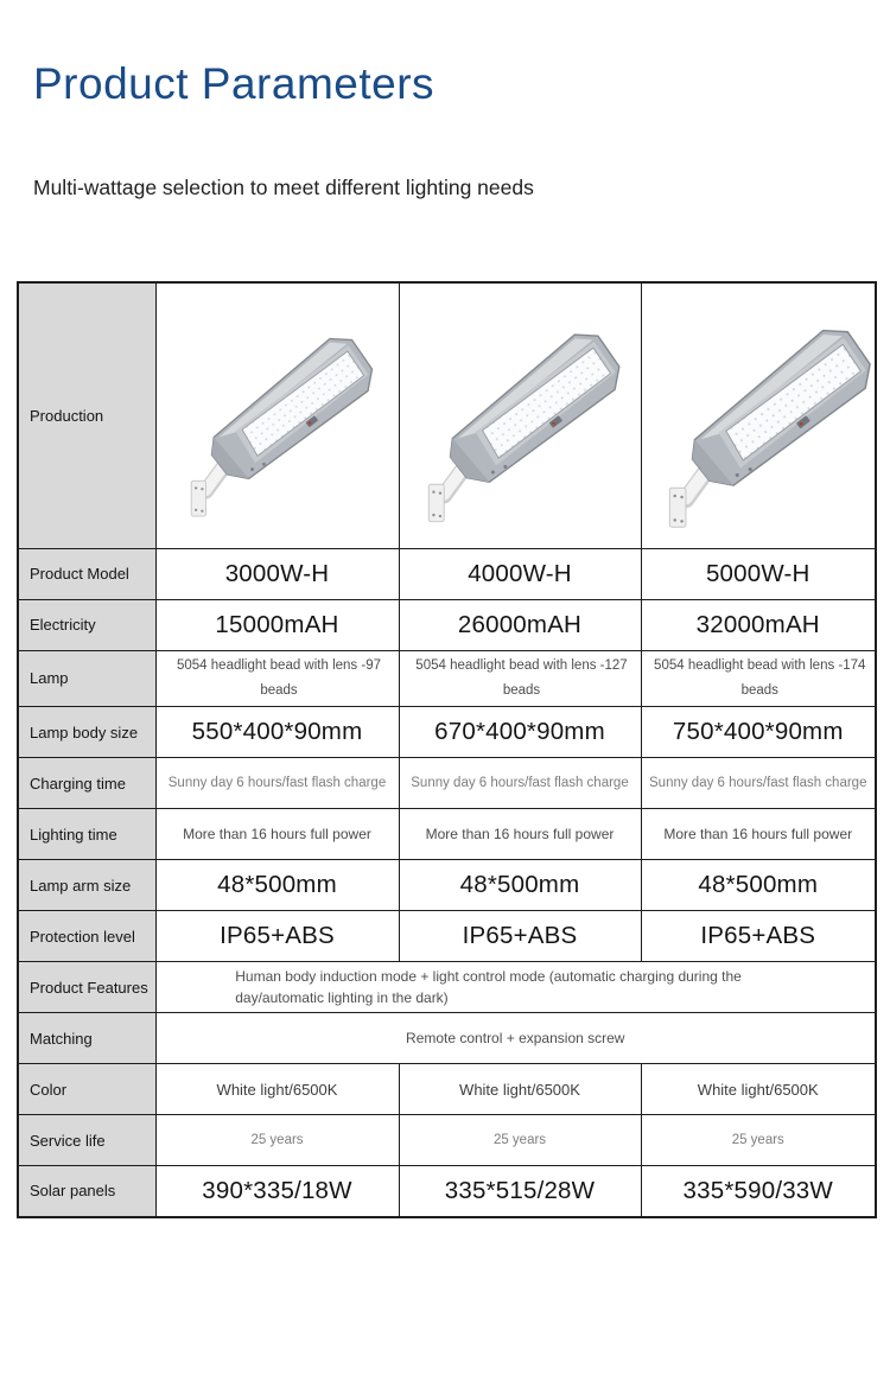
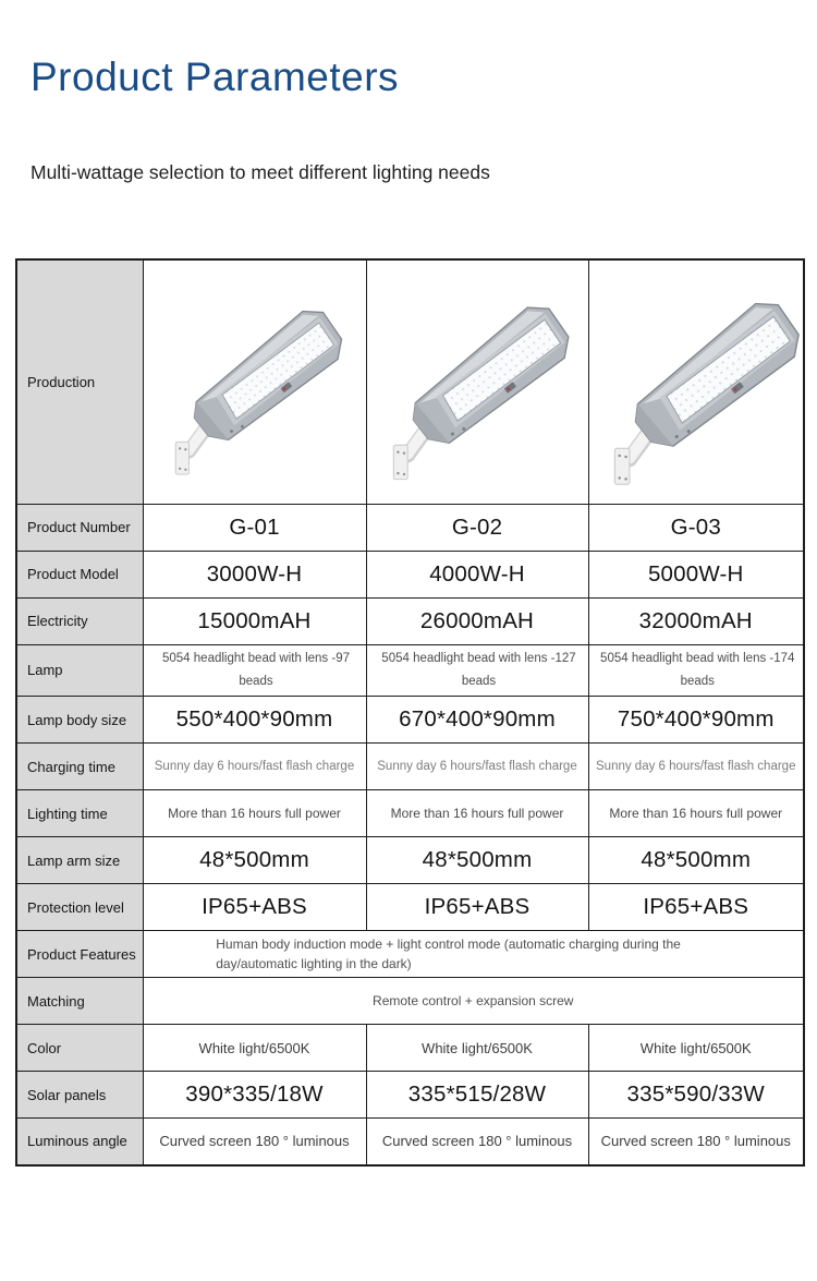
  Product Parameters
  Multi-wattage selection to meet different lighting needs
  Production
+ Product Number	G-01	G-02	G-03
  Product Model	3000W-H	4000W-H	5000W-H
  Electricity	15000mAH	26000mAH	32000mAH
  Lamp	5054 headlight bead with lens -97 beads	5054 headlight bead with lens -127 beads	5054 headlight bead with lens -174 beads
  Lamp body size	550*400*90mm	670*400*90mm	750*400*90mm
  Charging time	Sunny day 6 hours/fast flash charge	Sunny day 6 hours/fast flash charge	Sunny day 6 hours/fast flash charge
  Lighting time	More than 16 hours full power	More than 16 hours full power	More than 16 hours full power
  Lamp arm size	48*500mm	48*500mm	48*500mm
  Protection level	IP65+ABS	IP65+ABS	IP65+ABS
  Product Features	Human body induction mode + light control mode (automatic charging during the day/automatic lighting in the dark)
  Matching	Remote control + expansion screw
  Color	White light/6500K	White light/6500K	White light/6500K
- Service life	25 years	25 years	25 years
  Solar panels	390*335/18W	335*515/28W	335*590/33W
+ Luminous angle	Curved screen 180 ° luminous	Curved screen 180 ° luminous	Curved screen 180 ° luminous
